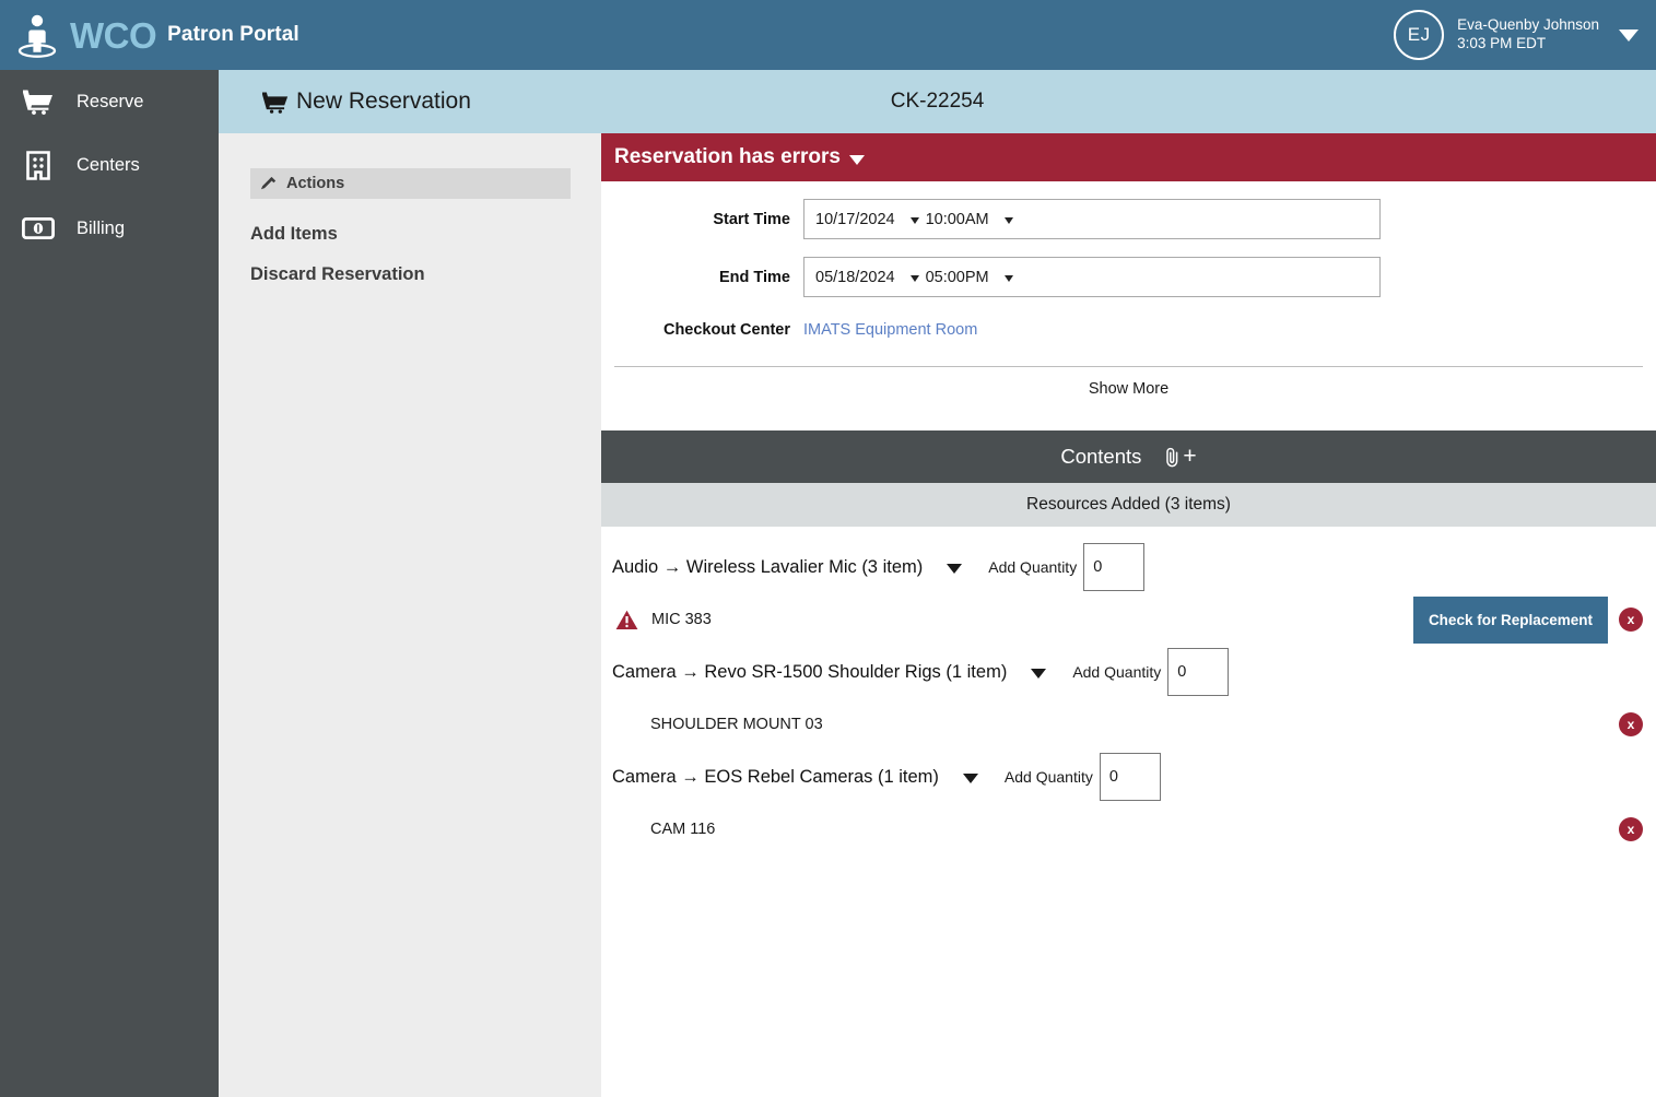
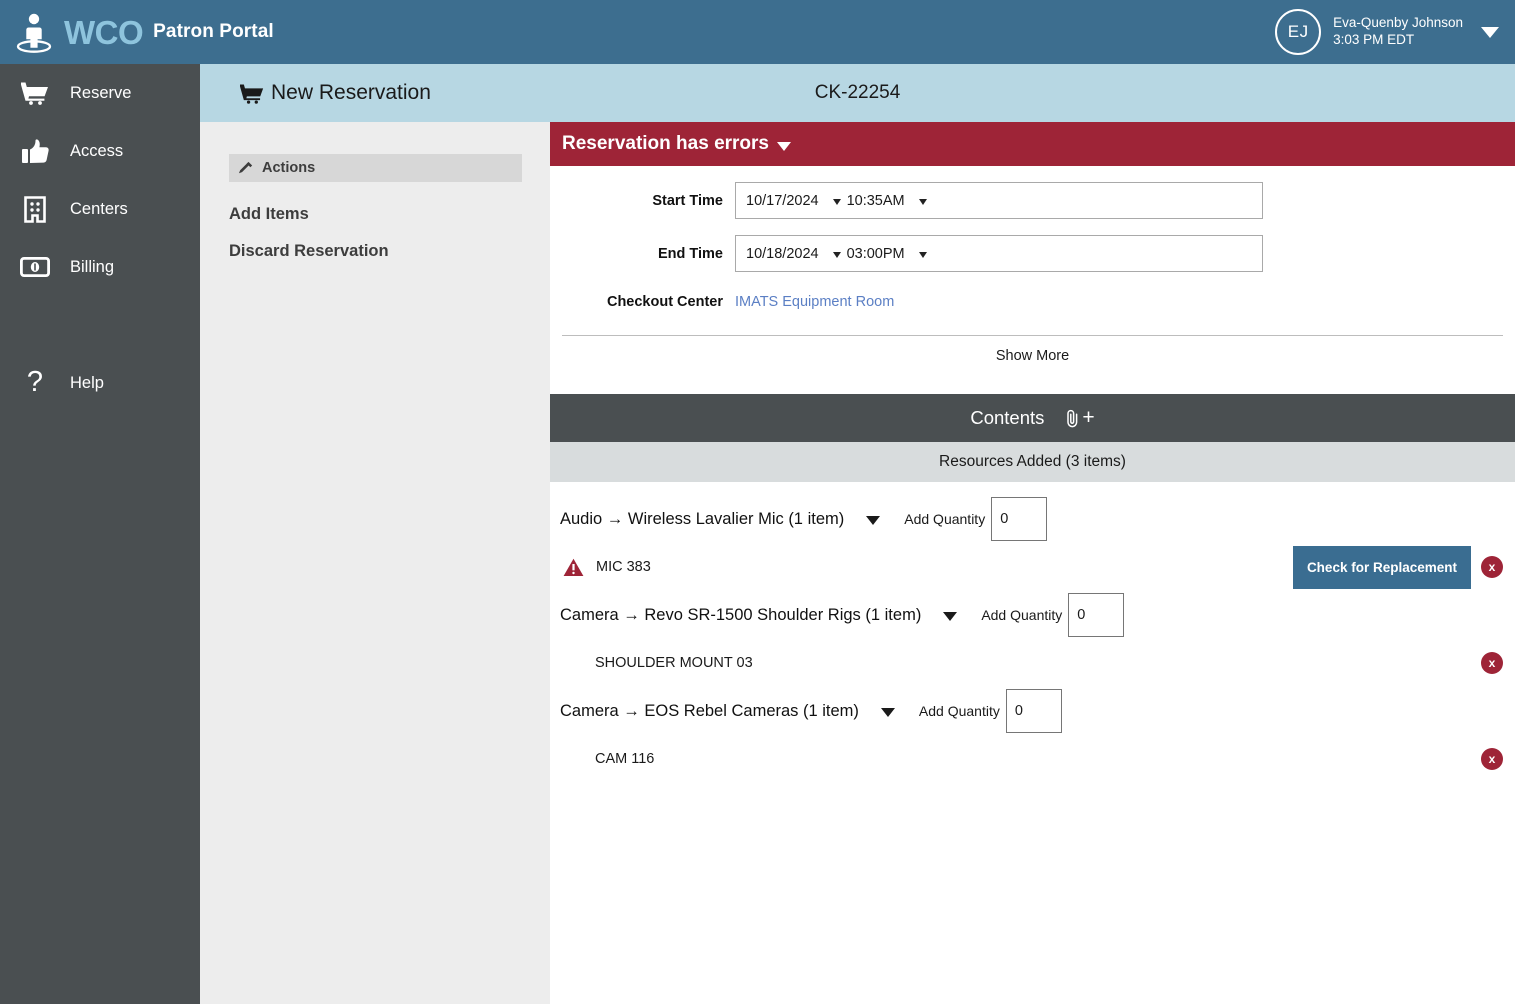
  WCO
  Patron Portal
  EJ
  Eva-Quenby Johnson
  3:03 PM EDT
  Reserve
+ Access
  Centers
  Billing
+ ?
+ Help
  New Reservation
  CK-22254
  Actions
  Add Items
  Discard Reservation
  Reservation has errors
  Start Time
  10/17/2024
- 10:00AM
+ 10:35AM
  End Time
- 05/18/2024
+ 10/18/2024
- 05:00PM
+ 03:00PM
  Checkout Center
  IMATS Equipment Room
  Show More
  Contents
  +
  Resources Added (3 items)
- Audio → Wireless Lavalier Mic (3 item)
+ Audio → Wireless Lavalier Mic (1 item)
  Add Quantity
  0
  MIC 383
  Check for Replacement
  x
  Camera → Revo SR-1500 Shoulder Rigs (1 item)
  Add Quantity
  0
  SHOULDER MOUNT 03
  x
  Camera → EOS Rebel Cameras (1 item)
  Add Quantity
  0
  CAM 116
  x
